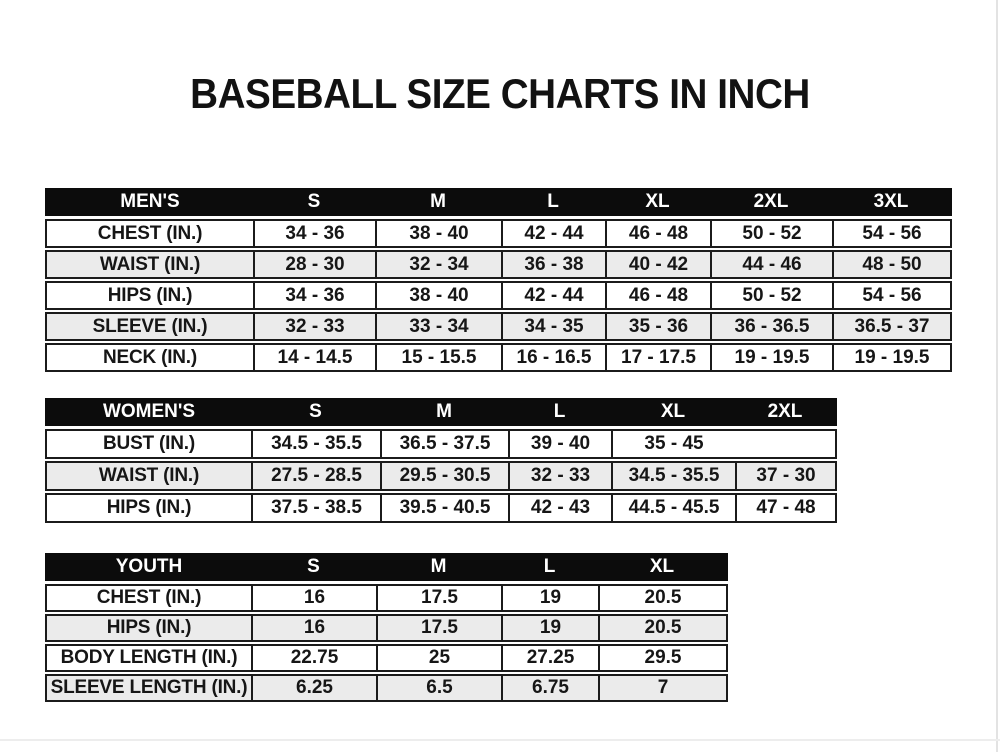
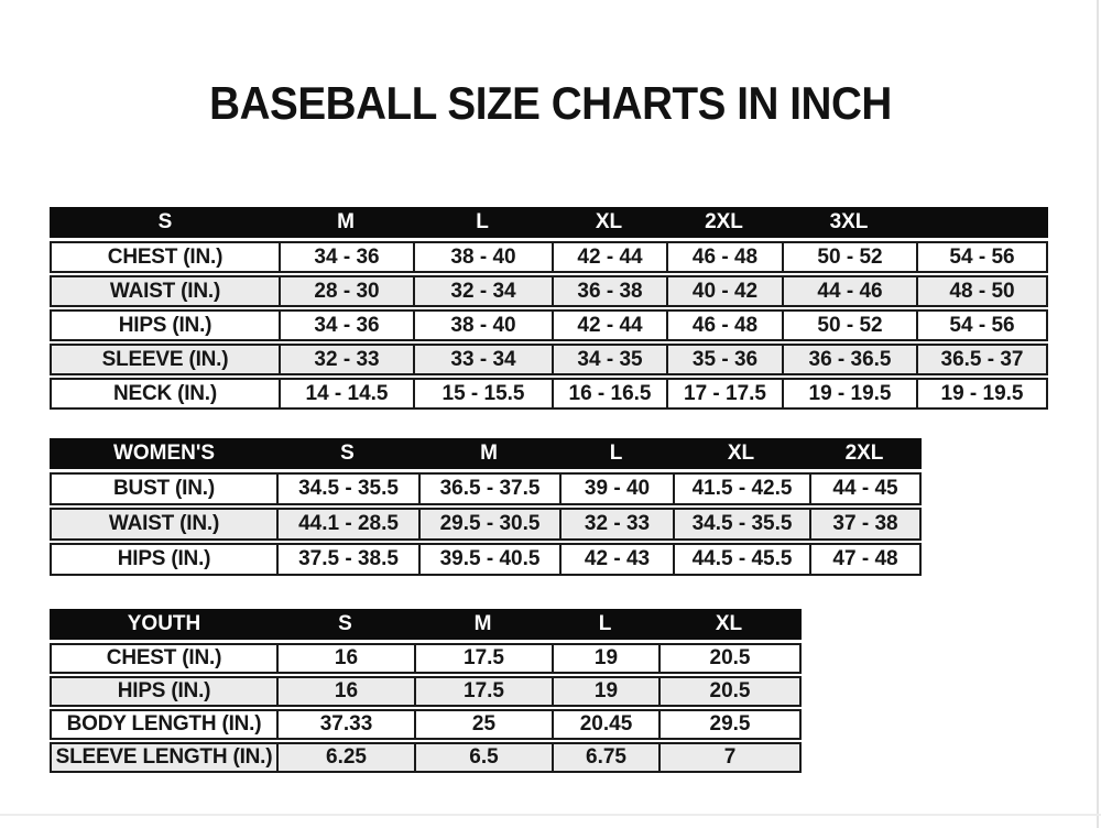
  BASEBALL SIZE CHARTS IN INCH
- MEN'S
  S
  M
  L
  XL
  2XL
  3XL
  CHEST (IN.)
  34 - 36
  38 - 40
  42 - 44
  46 - 48
  50 - 52
  54 - 56
  WAIST (IN.)
  28 - 30
  32 - 34
  36 - 38
  40 - 42
  44 - 46
  48 - 50
  HIPS (IN.)
  34 - 36
  38 - 40
  42 - 44
  46 - 48
  50 - 52
  54 - 56
  SLEEVE (IN.)
  32 - 33
  33 - 34
  34 - 35
  35 - 36
  36 - 36.5
  36.5 - 37
  NECK (IN.)
  14 - 14.5
  15 - 15.5
  16 - 16.5
  17 - 17.5
  19 - 19.5
  19 - 19.5
  WOMEN'S
  S
  M
  L
  XL
  2XL
  BUST (IN.)
  34.5 - 35.5
  36.5 - 37.5
  39 - 40
+ 41.5 - 42.5
- 35 - 45
+ 44 - 45
  WAIST (IN.)
- 27.5 - 28.5
+ 44.1 - 28.5
  29.5 - 30.5
  32 - 33
  34.5 - 35.5
- 37 - 30
+ 37 - 38
  HIPS (IN.)
  37.5 - 38.5
  39.5 - 40.5
  42 - 43
  44.5 - 45.5
  47 - 48
  YOUTH
  S
  M
  L
  XL
  CHEST (IN.)
  16
  17.5
  19
  20.5
  HIPS (IN.)
  16
  17.5
  19
  20.5
  BODY LENGTH (IN.)
- 22.75
+ 37.33
  25
- 27.25
+ 20.45
  29.5
  SLEEVE LENGTH (IN.)
  6.25
  6.5
  6.75
  7
